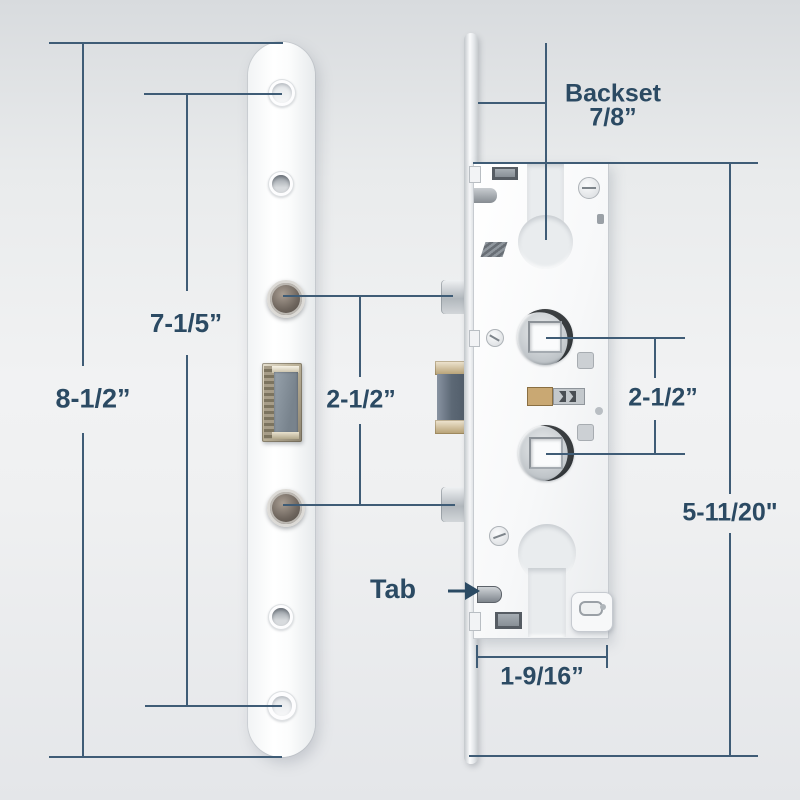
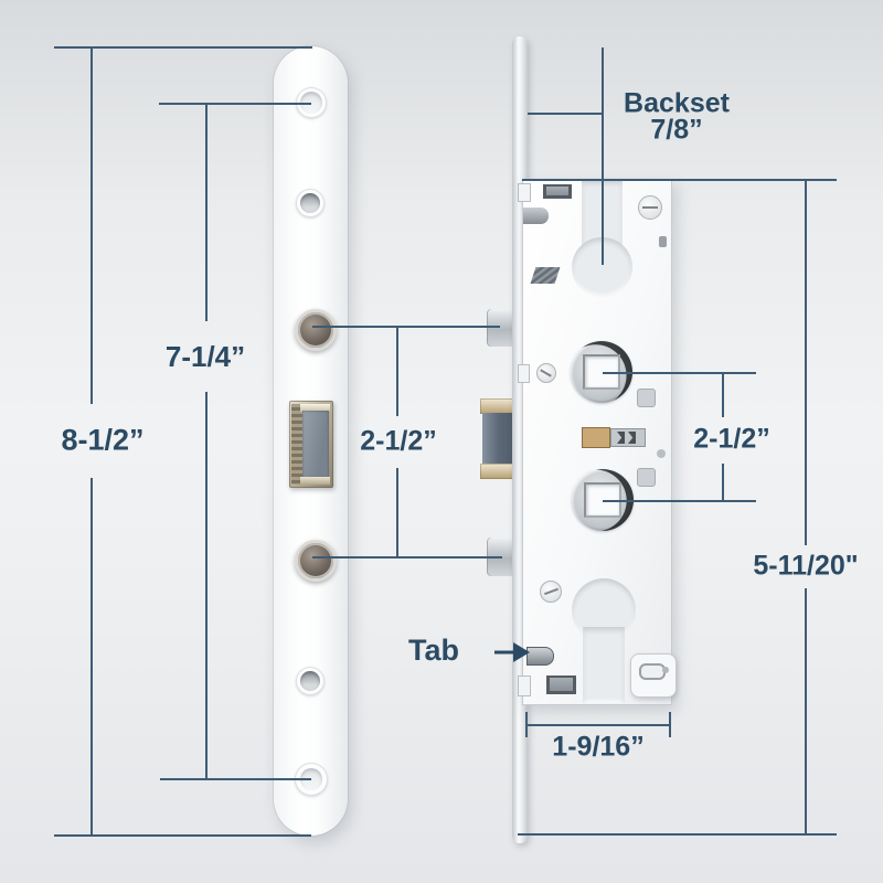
  8-1/2”
- 7-1/5”
+ 7-1/4”
  2-1/2”
  Backset
  7/8”
  2-1/2”
  5-11/20"
  Tab
  1-9/16”
